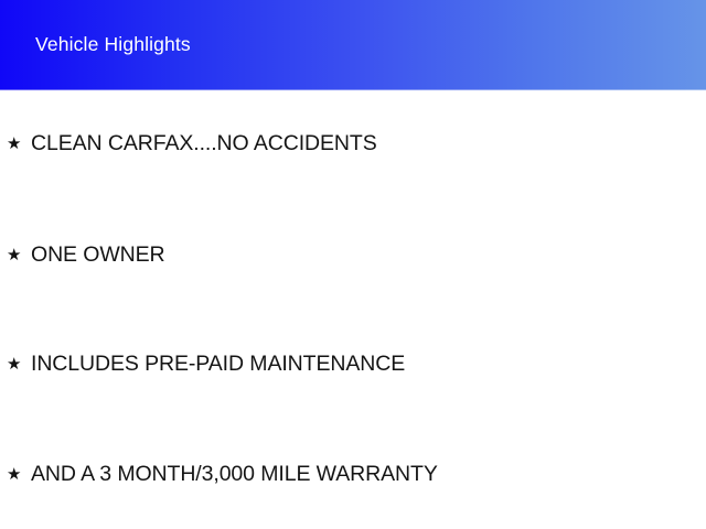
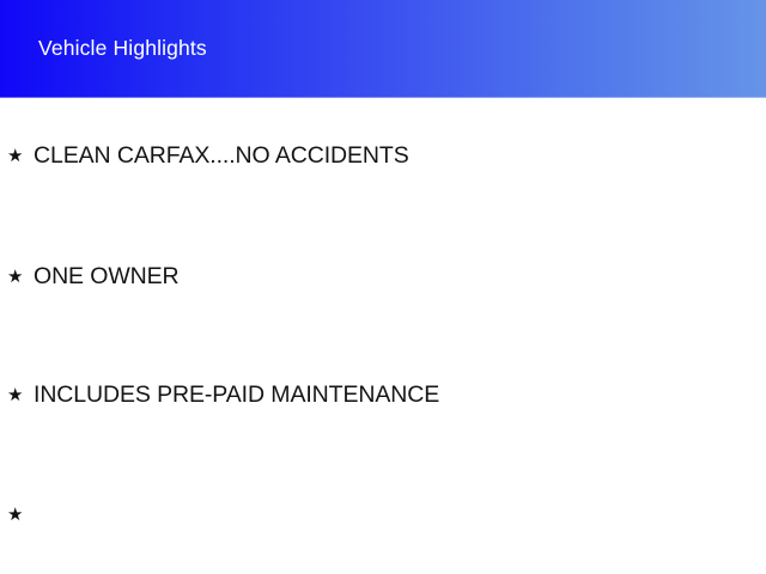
  Vehicle Highlights
  ★
  CLEAN CARFAX....NO ACCIDENTS
  ★
  ONE OWNER
  ★
  INCLUDES PRE-PAID MAINTENANCE
  ★
- AND A 3 MONTH/3,000 MILE WARRANTY
